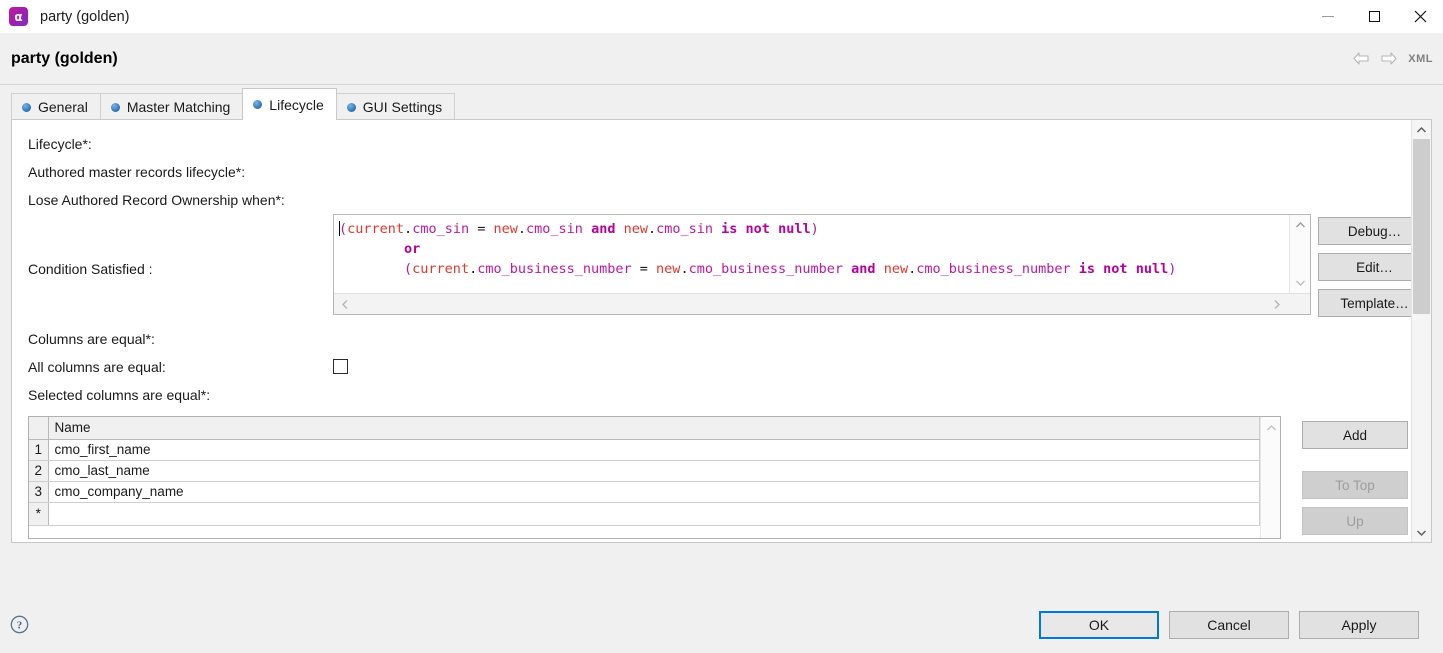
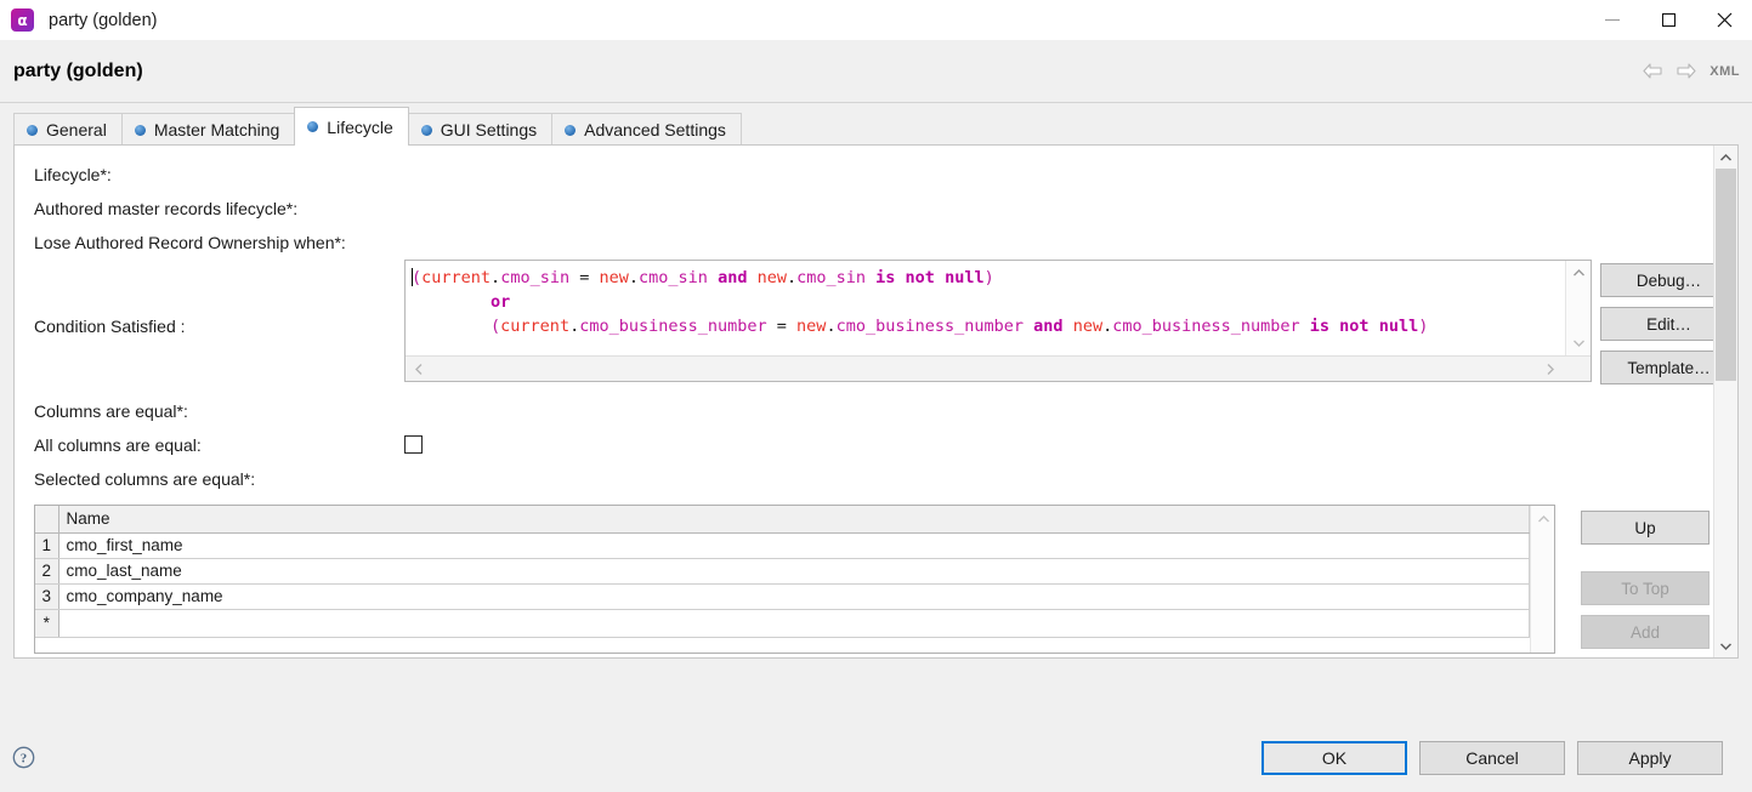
  α
  party (golden)
  party (golden)
  XML
  General
  Master Matching
  Lifecycle
  GUI Settings
+ Advanced Settings
  Lifecycle*:
  Authored master records lifecycle*:
  Lose Authored Record Ownership when*:
  Condition Satisfied :
  (current.cmo_sin = new.cmo_sin and new.cmo_sin is not null)
  or
  (current.cmo_business_number = new.cmo_business_number and new.cmo_business_number is not null)
  Debug…
  Edit…
  Template…
  Columns are equal*:
  All columns are equal:
  Selected columns are equal*:
  	Name
  1	cmo_first_name
  2	cmo_last_name
  3	cmo_company_name
  *
- Add
+ Up
  To Top
- Up
+ Add
  ?
  OK
  Cancel
  Apply
